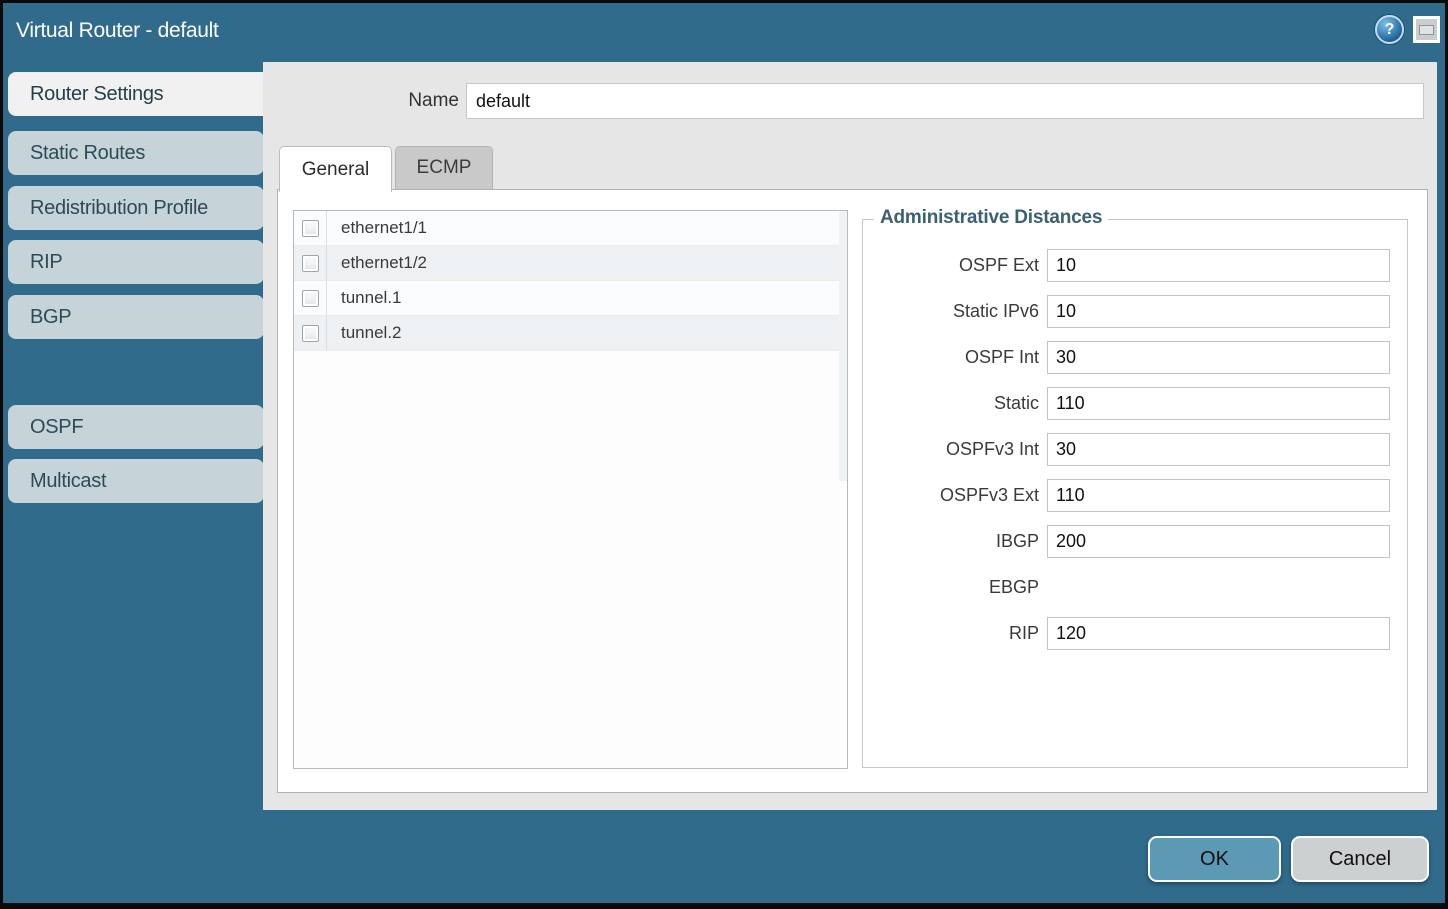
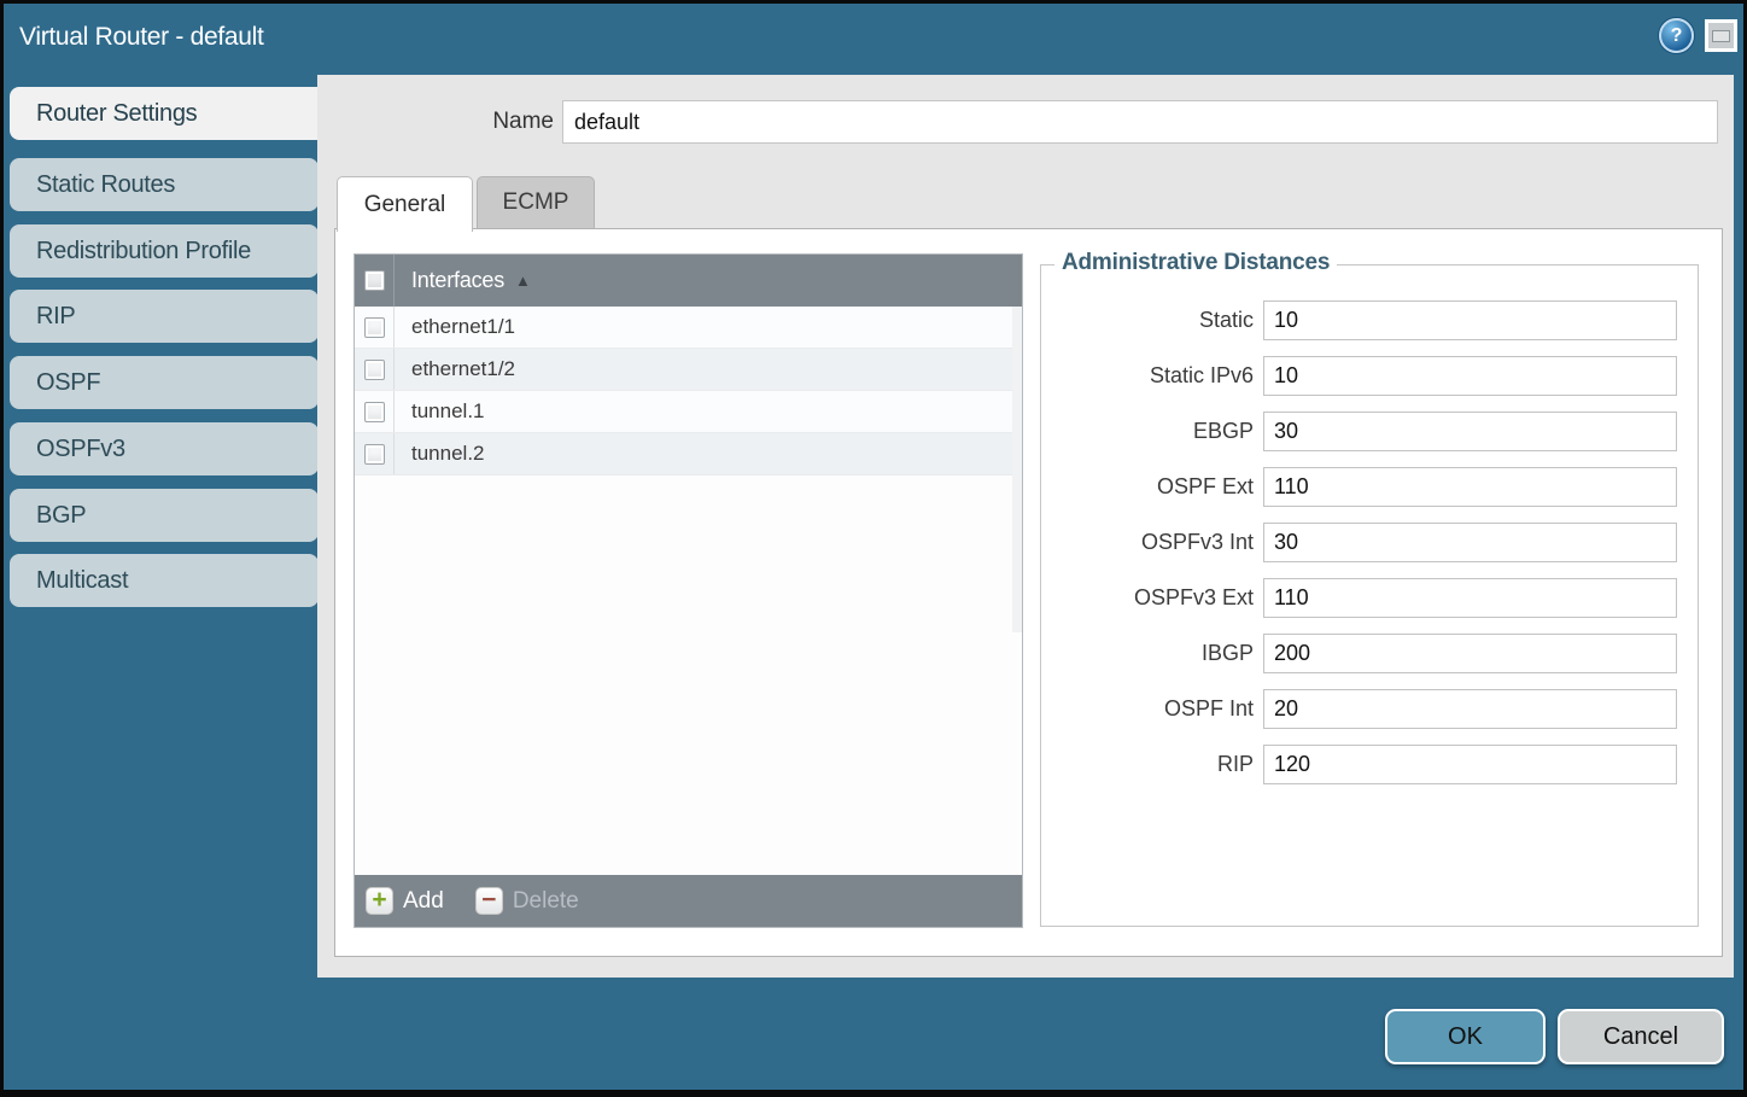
  Virtual Router - default
  ?
  Router Settings
  Static Routes
  Redistribution Profile
  RIP
- BGP
+ OSPF
+ OSPFv3
- OSPF
+ BGP
  Multicast
  Name
  default
  General
  ECMP
+ Interfaces
+ ▲
  ethernet1/1
  ethernet1/2
  tunnel.1
  tunnel.2
+ +
+ Add
+ −
+ Delete
  Administrative Distances
- OSPF Ext
+ Static
  10
  Static IPv6
  10
- OSPF Int
+ EBGP
  30
- Static
+ OSPF Ext
  110
  OSPFv3 Int
  30
  OSPFv3 Ext
  110
  IBGP
  200
- EBGP
+ OSPF Int
+ 20
  RIP
  120
  OK
  Cancel
